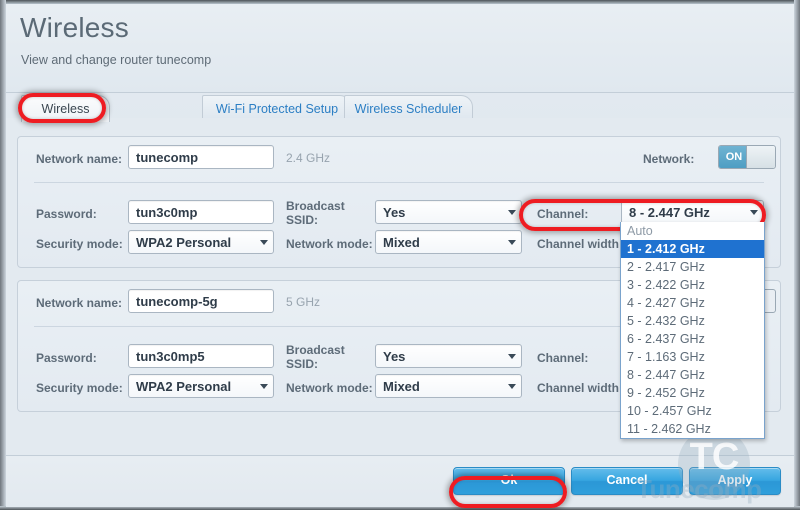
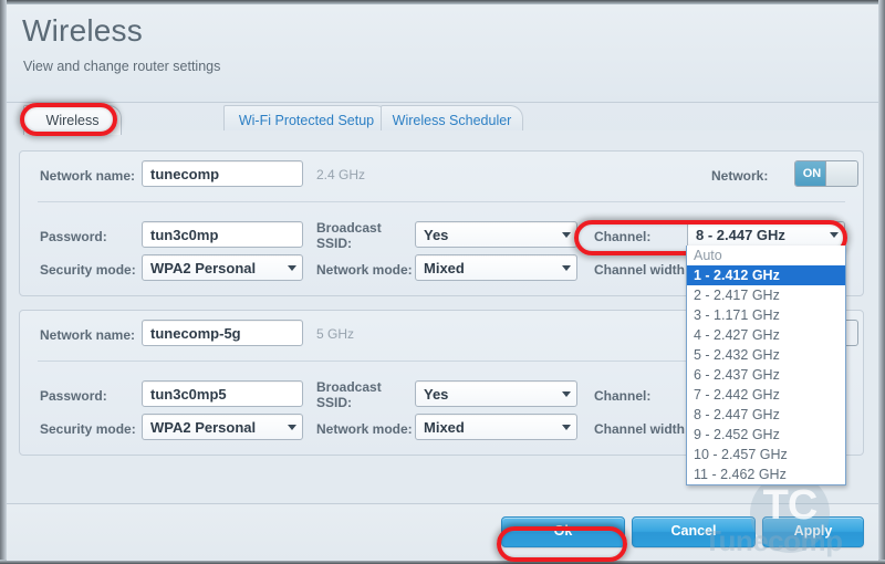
  Wireless
- View and change router tunecomp
+ View and change router settings
  Wireless
  Wi-Fi Protected Setup
  Wireless Scheduler
  Network name:
  tunecomp
  2.4 GHz
  Network:
  ON
  Password:
  tun3c0mp
  Broadcast
  SSID:
  Yes
  Security mode:
  WPA2 Personal
  Network mode:
  Mixed
  Channel:
  8 - 2.447 GHz
  Channel width
  Network name:
  tunecomp-5g
  5 GHz
  Password:
  tun3c0mp5
  Broadcast
  SSID:
  Yes
  Security mode:
  WPA2 Personal
  Network mode:
  Mixed
  Channel:
  Channel width
  Auto
  1 - 2.412 GHz
  2 - 2.417 GHz
- 3 - 2.422 GHz
+ 3 - 1.171 GHz
  4 - 2.427 GHz
  5 - 2.432 GHz
  6 - 2.437 GHz
- 7 - 1.163 GHz
+ 7 - 2.442 GHz
  8 - 2.447 GHz
  9 - 2.452 GHz
  10 - 2.457 GHz
  11 - 2.462 GHz
  Ok
  Cancel
  Apply
  TC
  Tunecomp
